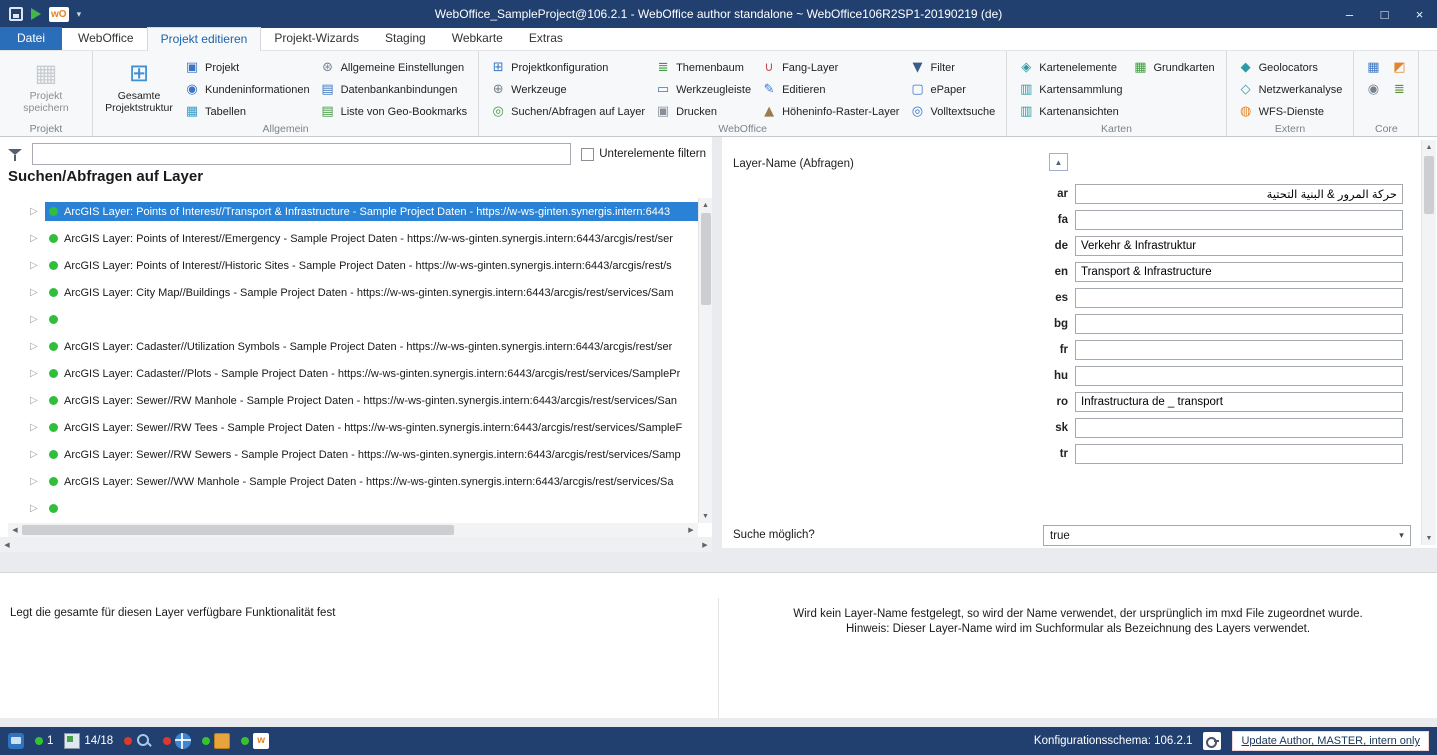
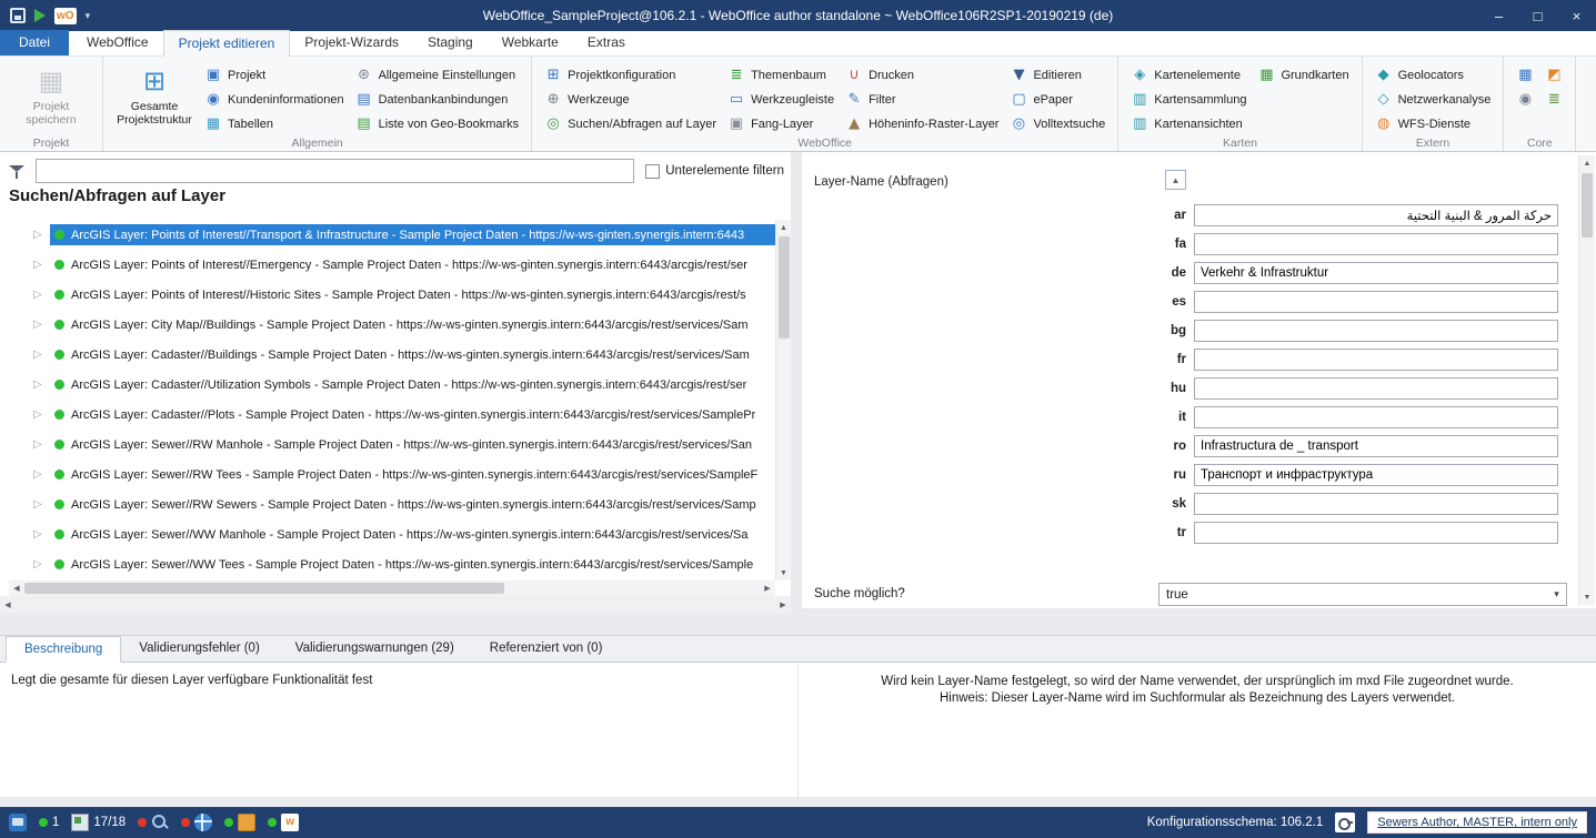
  wO
  ▾
  WebOffice_SampleProject@106.2.1 - WebOffice author standalone ~ WebOffice106R2SP1-20190219 (de)
  –
  □
  ×
  Datei
  WebOffice
  Projekt editieren
  Projekt-Wizards
  Staging
  Webkarte
  Extras
  ▦
  Projekt
  speichern
  Projekt
  ⊞
  Gesamte
  Projektstruktur
  ▣
  Projekt
  ◉
  Kundeninformationen
  ▦
  Tabellen
  ⊛
  Allgemeine Einstellungen
  ▤
  Datenbankanbindungen
  ▤
  Liste von Geo-Bookmarks
  Allgemein
  ⊞
  Projektkonfiguration
  ⊕
  Werkzeuge
  ◎
  Suchen/Abfragen auf Layer
  ≣
  Themenbaum
  ▭
  Werkzeugleiste
  ▣
- Drucken
+ Fang-Layer
  ∪
- Fang-Layer
+ Drucken
  ✎
- Editieren
+ Filter
  ▲
  Höheninfo-Raster-Layer
  ▼
- Filter
+ Editieren
  ▢
  ePaper
  ◎
  Volltextsuche
  WebOffice
  ◈
  Kartenelemente
  ▥
  Kartensammlung
  ▥
  Kartenansichten
  ▦
  Grundkarten
  Karten
  ◆
  Geolocators
  ◇
  Netzwerkanalyse
  ◍
  WFS-Dienste
  Extern
  ▦
  ◉
  ◩
  ≣
  Core
  Unterelemente filtern
  Suchen/Abfragen auf Layer
  ▷
  ArcGIS Layer: Points of Interest//Transport & Infrastructure - Sample Project Daten - https://w-ws-ginten.synergis.intern:6443
  ▷
  ArcGIS Layer: Points of Interest//Emergency - Sample Project Daten - https://w-ws-ginten.synergis.intern:6443/arcgis/rest/ser
  ▷
  ArcGIS Layer: Points of Interest//Historic Sites - Sample Project Daten - https://w-ws-ginten.synergis.intern:6443/arcgis/rest/s
  ▷
  ArcGIS Layer: City Map//Buildings - Sample Project Daten - https://w-ws-ginten.synergis.intern:6443/arcgis/rest/services/Sam
  ▷
+ ArcGIS Layer: Cadaster//Buildings - Sample Project Daten - https://w-ws-ginten.synergis.intern:6443/arcgis/rest/services/Sam
  ▷
  ArcGIS Layer: Cadaster//Utilization Symbols - Sample Project Daten - https://w-ws-ginten.synergis.intern:6443/arcgis/rest/ser
  ▷
  ArcGIS Layer: Cadaster//Plots - Sample Project Daten - https://w-ws-ginten.synergis.intern:6443/arcgis/rest/services/SamplePr
  ▷
  ArcGIS Layer: Sewer//RW Manhole - Sample Project Daten - https://w-ws-ginten.synergis.intern:6443/arcgis/rest/services/San
  ▷
  ArcGIS Layer: Sewer//RW Tees - Sample Project Daten - https://w-ws-ginten.synergis.intern:6443/arcgis/rest/services/SampleF
  ▷
  ArcGIS Layer: Sewer//RW Sewers - Sample Project Daten - https://w-ws-ginten.synergis.intern:6443/arcgis/rest/services/Samp
  ▷
  ArcGIS Layer: Sewer//WW Manhole - Sample Project Daten - https://w-ws-ginten.synergis.intern:6443/arcgis/rest/services/Sa
  ▷
+ ArcGIS Layer: Sewer//WW Tees - Sample Project Daten - https://w-ws-ginten.synergis.intern:6443/arcgis/rest/services/Sample
  Layer-Name (Abfragen)
  ▲
  ar
  fa
  de
  Verkehr & Infrastruktur
- en
- Transport & Infrastructure
  es
  bg
  fr
  hu
+ it
  ro
  Infrastructura de _ transport
+ ru
+ Транспорт и инфраструктура
  sk
  tr
  Suche möglich?
  true
  ▾
+ Beschreibung
+ Validierungsfehler (0)
+ Validierungswarnungen (29)
+ Referenziert von (0)
  Legt die gesamte für diesen Layer verfügbare Funktionalität fest
  Wird kein Layer-Name festgelegt, so wird der Name verwendet, der ursprünglich im mxd File zugeordnet wurde.
  Hinweis: Dieser Layer-Name wird im Suchformular als Bezeichnung des Layers verwendet.
  1
- 14/18
+ 17/18
  Konfigurationsschema: 106.2.1
- Update Author, MASTER, intern only
+ Sewers Author, MASTER, intern only
